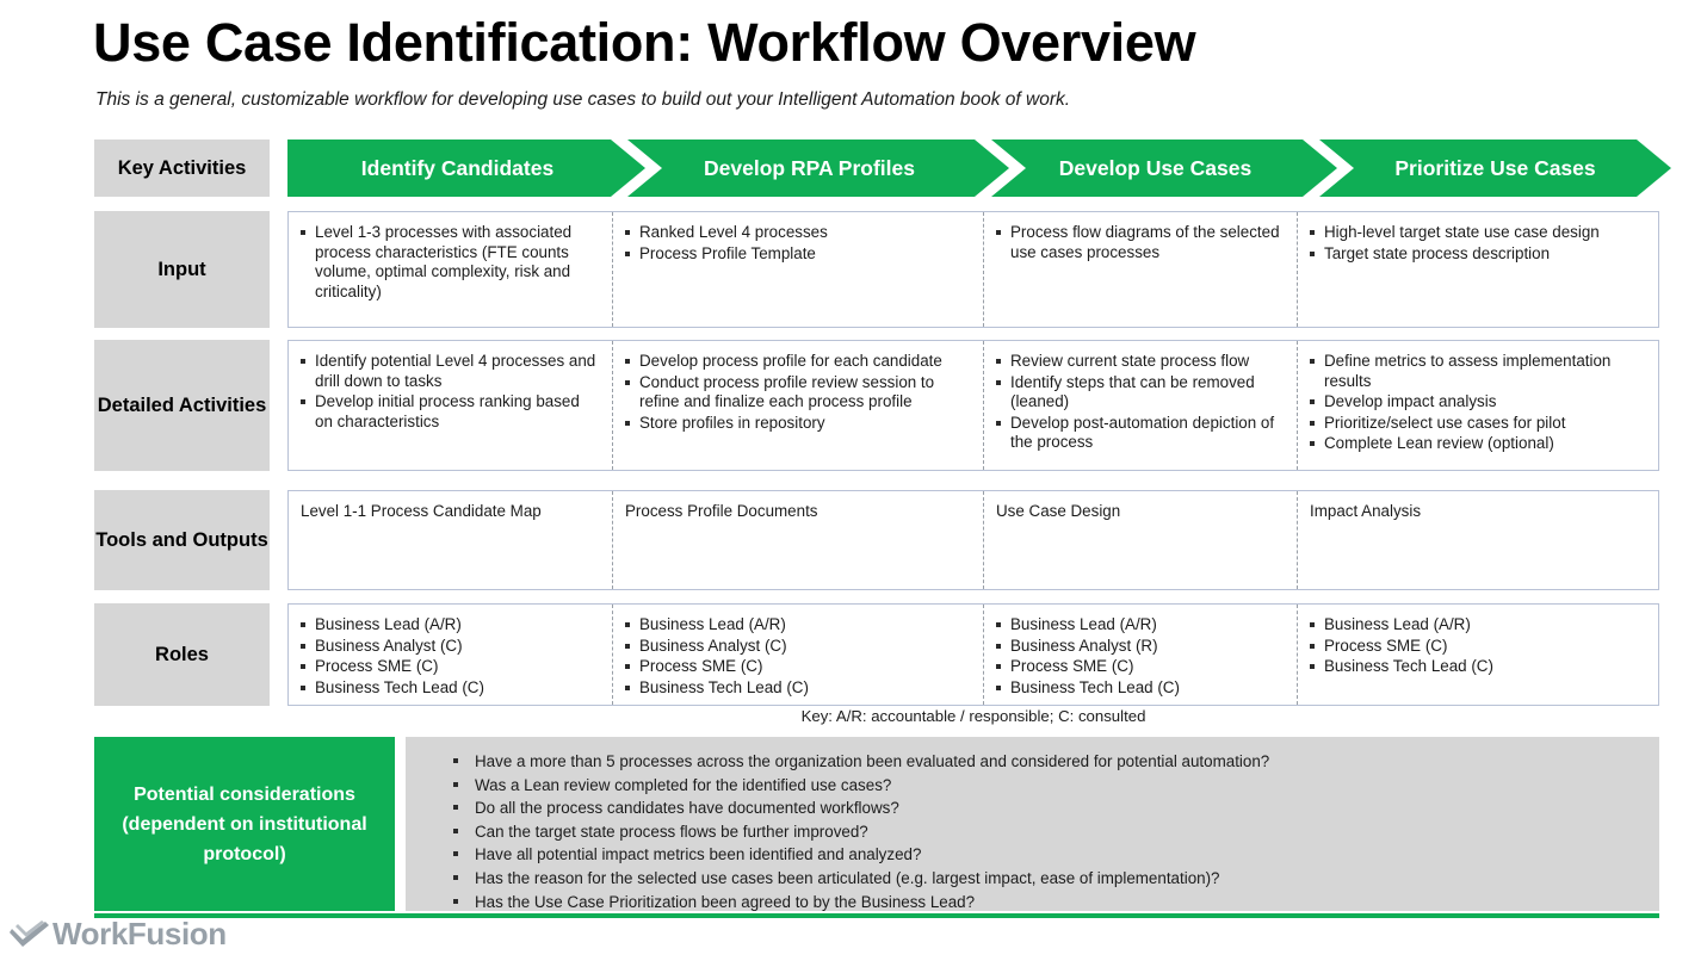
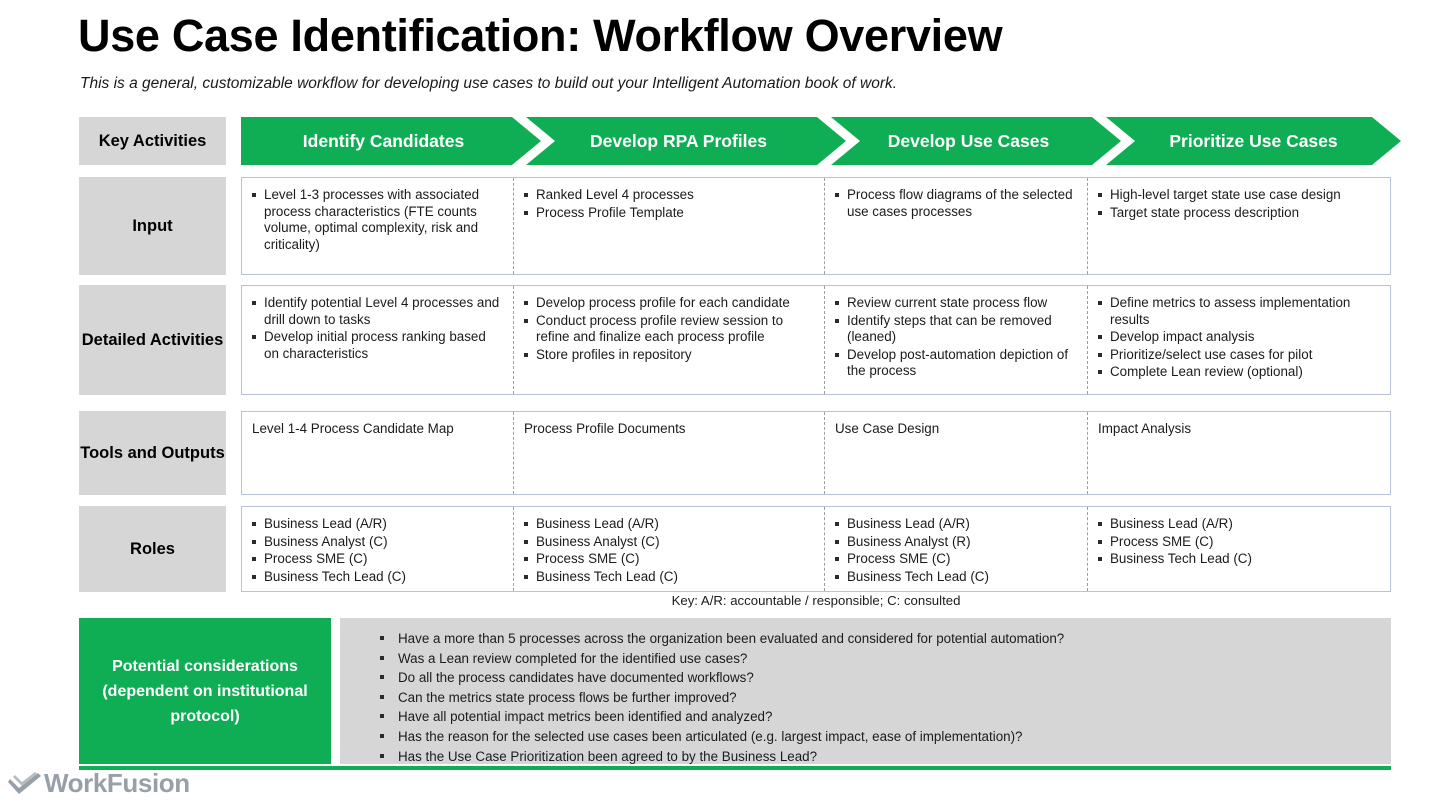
  Use Case Identification: Workflow Overview
  This is a general, customizable workflow for developing use cases to build out your Intelligent Automation book of work.
  Key Activities
  Identify Candidates
  Develop RPA Profiles
  Develop Use Cases
  Prioritize Use Cases
  Input
  Level 1-3 processes with associated process characteristics (FTE counts volume, optimal complexity, risk and criticality)
  Ranked Level 4 processes
  Process Profile Template
  Process flow diagrams of the selected use cases processes
  High-level target state use case design
  Target state process description
  Detailed Activities
  Identify potential Level 4 processes and drill down to tasks
  Develop initial process ranking based on characteristics
  Develop process profile for each candidate
  Conduct process profile review session to refine and finalize each process profile
  Store profiles in repository
  Review current state process flow
  Identify steps that can be removed (leaned)
  Develop post-automation depiction of the process
  Define metrics to assess implementation results
  Develop impact analysis
  Prioritize/select use cases for pilot
  Complete Lean review (optional)
  Tools and Outputs
- Level 1-1 Process Candidate Map
+ Level 1-4 Process Candidate Map
  Process Profile Documents
  Use Case Design
  Impact Analysis
  Roles
  Business Lead (A/R)
  Business Analyst (C)
  Process SME (C)
  Business Tech Lead (C)
  Business Lead (A/R)
  Business Analyst (C)
  Process SME (C)
  Business Tech Lead (C)
  Business Lead (A/R)
  Business Analyst (R)
  Process SME (C)
  Business Tech Lead (C)
  Business Lead (A/R)
  Process SME (C)
  Business Tech Lead (C)
  Key: A/R: accountable / responsible; C: consulted
  Potential considerations (dependent on institutional protocol)
  Have a more than 5 processes across the organization been evaluated and considered for potential automation?
  Was a Lean review completed for the identified use cases?
  Do all the process candidates have documented workflows?
- Can the target state process flows be further improved?
+ Can the metrics state process flows be further improved?
  Have all potential impact metrics been identified and analyzed?
  Has the reason for the selected use cases been articulated (e.g. largest impact, ease of implementation)?
  Has the Use Case Prioritization been agreed to by the Business Lead?
  WorkFusion
